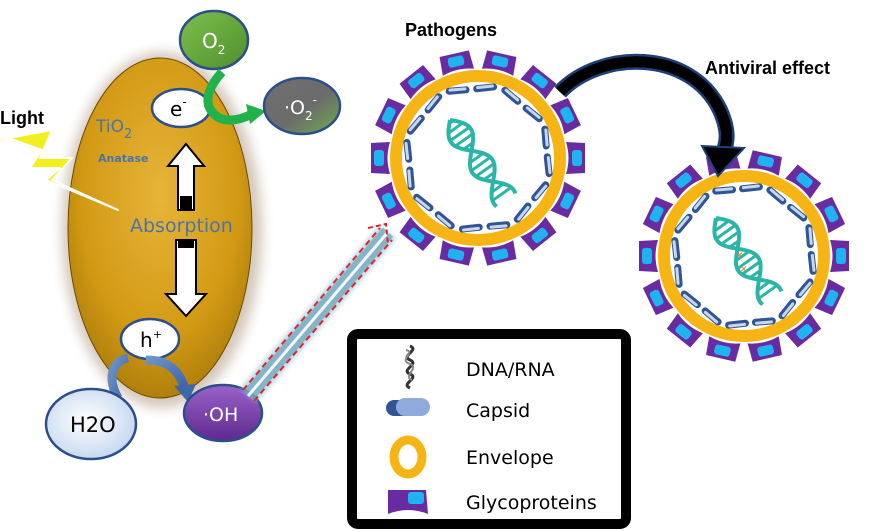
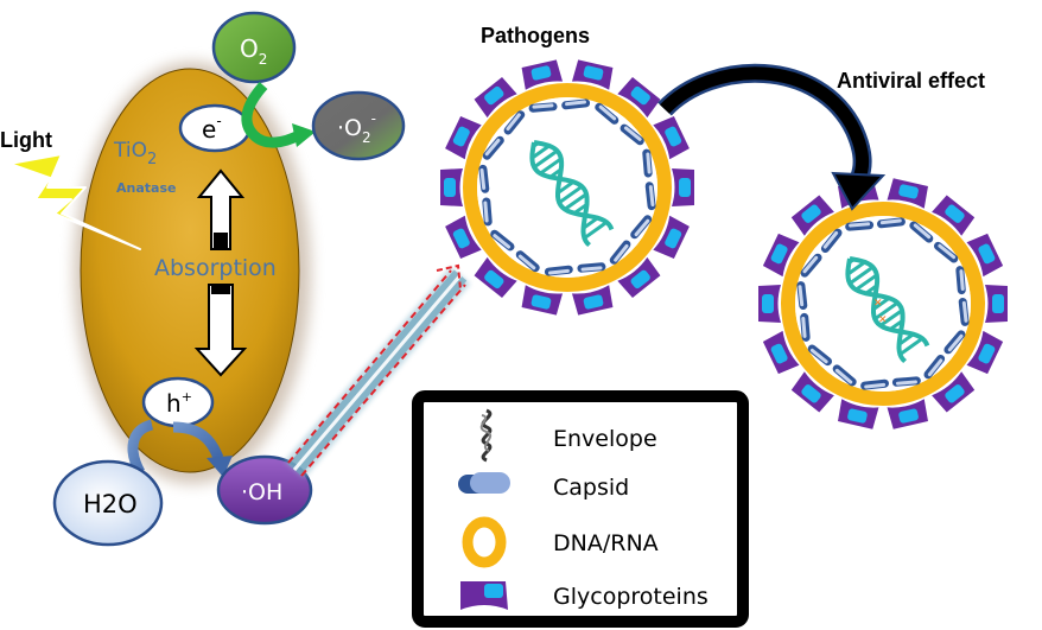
  Light
  TiO2
  Anatase
  Absorption
  e-
  O2
  ·O2 -
  h+
  H2O
  ·OH
  Pathogens
  Antiviral effect
  ✕
  ✕
- DNA/RNA
+ Envelope
  Capsid
- Envelope
+ DNA/RNA
  Glycoproteins
